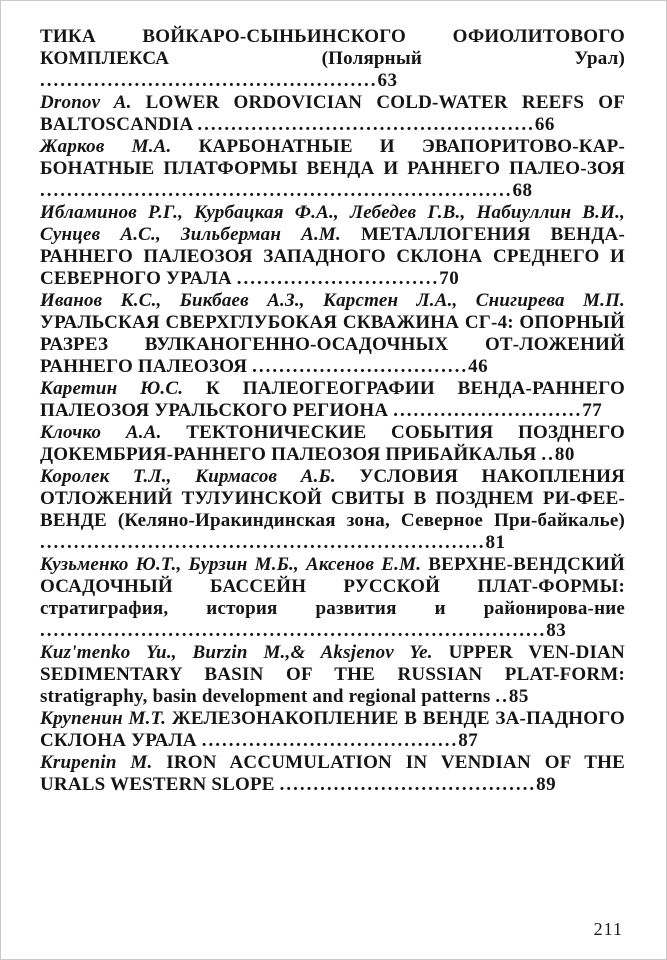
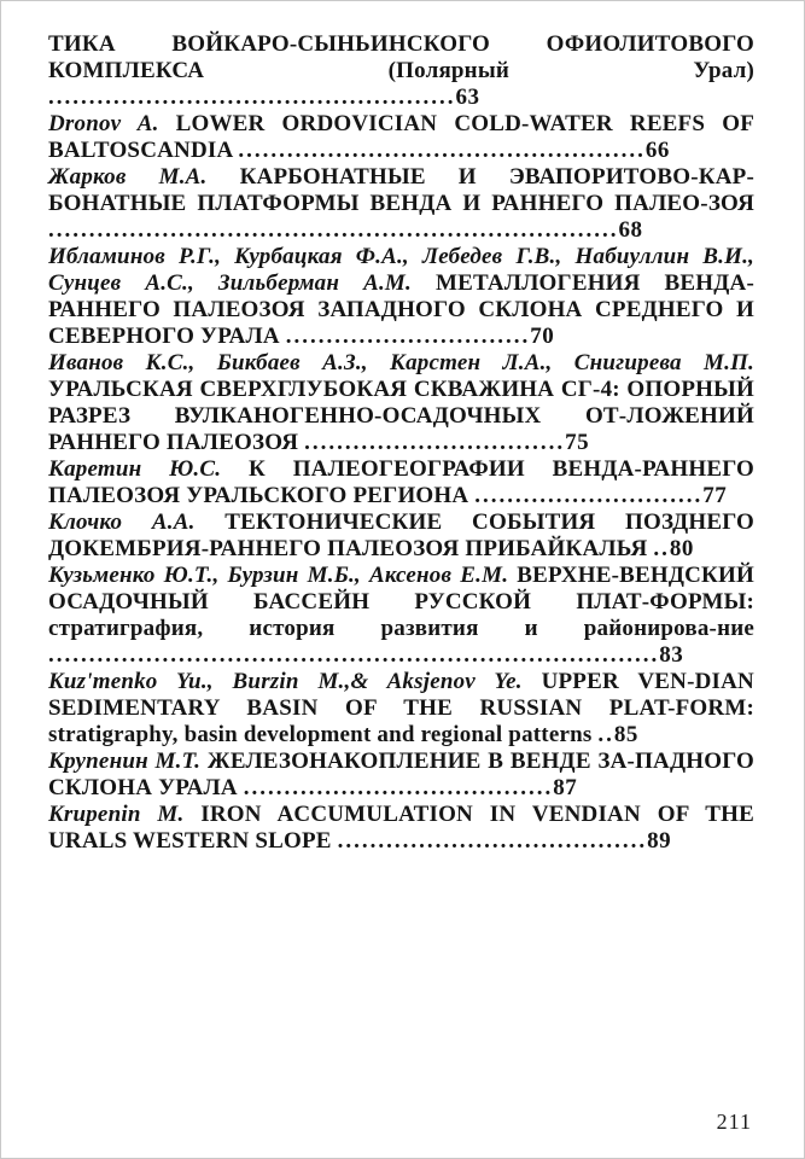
  ТИКА ВОЙКАРО-СЫНЬИНСКОГО ОФИОЛИТОВОГО КОМПЛЕКСА (Полярный Урал) ..................................................63
  Dronov A. LOWER ORDOVICIAN COLD-WATER REEFS OF BALTOSCANDIA ..................................................66
  Жарков М.А. КАРБОНАТНЫЕ И ЭВАПОРИТОВО-КАР-БОНАТНЫЕ ПЛАТФОРМЫ ВЕНДА И РАННЕГО ПАЛЕО-ЗОЯ ......................................................................68
  Ибламинов Р.Г., Курбацкая Ф.А., Лебедев Г.В., Набиуллин В.И., Сунцев А.С., Зильберман А.М. МЕТАЛЛОГЕНИЯ ВЕНДА-РАННЕГО ПАЛЕОЗОЯ ЗАПАДНОГО СКЛОНА СРЕДНЕГО И СЕВЕРНОГО УРАЛА ..............................70
- Иванов К.С., Бикбаев А.З., Карстен Л.А., Снигирева М.П. УРАЛЬСКАЯ СВЕРХГЛУБОКАЯ СКВАЖИНА СГ-4: ОПОРНЫЙ РАЗРЕЗ ВУЛКАНОГЕННО-ОСАДОЧНЫХ ОТ-ЛОЖЕНИЙ РАННЕГО ПАЛЕОЗОЯ ................................46
+ Иванов К.С., Бикбаев А.З., Карстен Л.А., Снигирева М.П. УРАЛЬСКАЯ СВЕРХГЛУБОКАЯ СКВАЖИНА СГ-4: ОПОРНЫЙ РАЗРЕЗ ВУЛКАНОГЕННО-ОСАДОЧНЫХ ОТ-ЛОЖЕНИЙ РАННЕГО ПАЛЕОЗОЯ ................................75
  Каретин Ю.С. К ПАЛЕОГЕОГРАФИИ ВЕНДА-РАННЕГО ПАЛЕОЗОЯ УРАЛЬСКОГО РЕГИОНА ............................77
  Клочко А.А. ТЕКТОНИЧЕСКИЕ СОБЫТИЯ ПОЗДНЕГО ДОКЕМБРИЯ-РАННЕГО ПАЛЕОЗОЯ ПРИБАЙКАЛЬЯ ..80
- Королек Т.Л., Кирмасов А.Б. УСЛОВИЯ НАКОПЛЕНИЯ ОТЛОЖЕНИЙ ТУЛУИНСКОЙ СВИТЫ В ПОЗДНЕМ РИ-ФЕЕ-ВЕНДЕ (Келяно-Иракиндинская зона, Северное При-байкалье) ..................................................................81
  Кузьменко Ю.Т., Бурзин М.Б., Аксенов Е.М. ВЕРХНЕ-ВЕНДСКИЙ ОСАДОЧНЫЙ БАССЕЙН РУССКОЙ ПЛАТ-ФОРМЫ: стратиграфия, история развития и районирова-ние ...........................................................................83
  Kuz'menko Yu., Burzin M.,& Aksjenov Ye. UPPER VEN-DIAN SEDIMENTARY BASIN OF THE RUSSIAN PLAT-FORM: stratigraphy, basin development and regional patterns ..85
  Крупенин М.Т. ЖЕЛЕЗОНАКОПЛЕНИЕ В ВЕНДЕ ЗА-ПАДНОГО СКЛОНА УРАЛА ......................................87
  Krupenin M. IRON ACCUMULATION IN VENDIAN OF THE URALS WESTERN SLOPE ......................................89
  211
